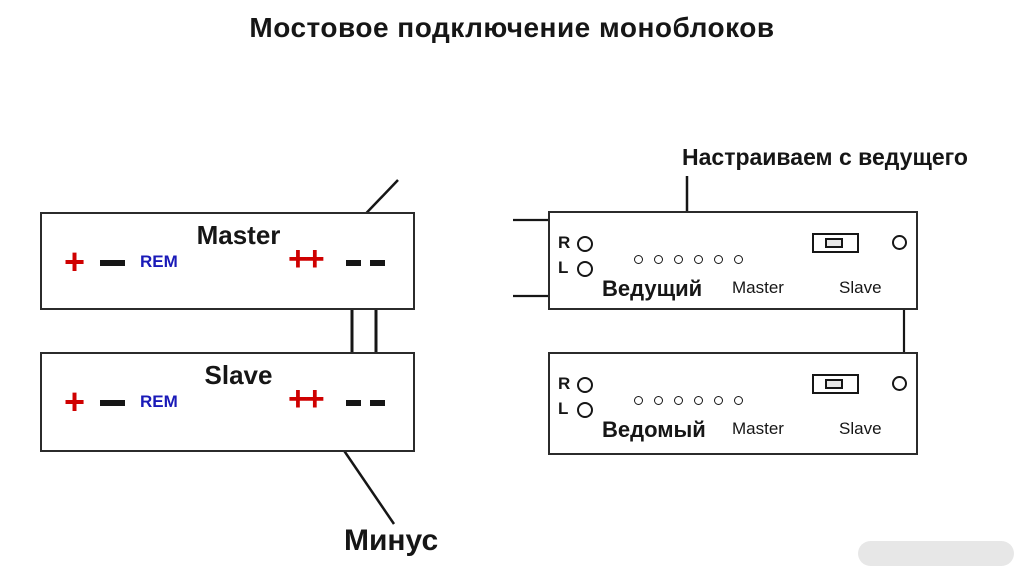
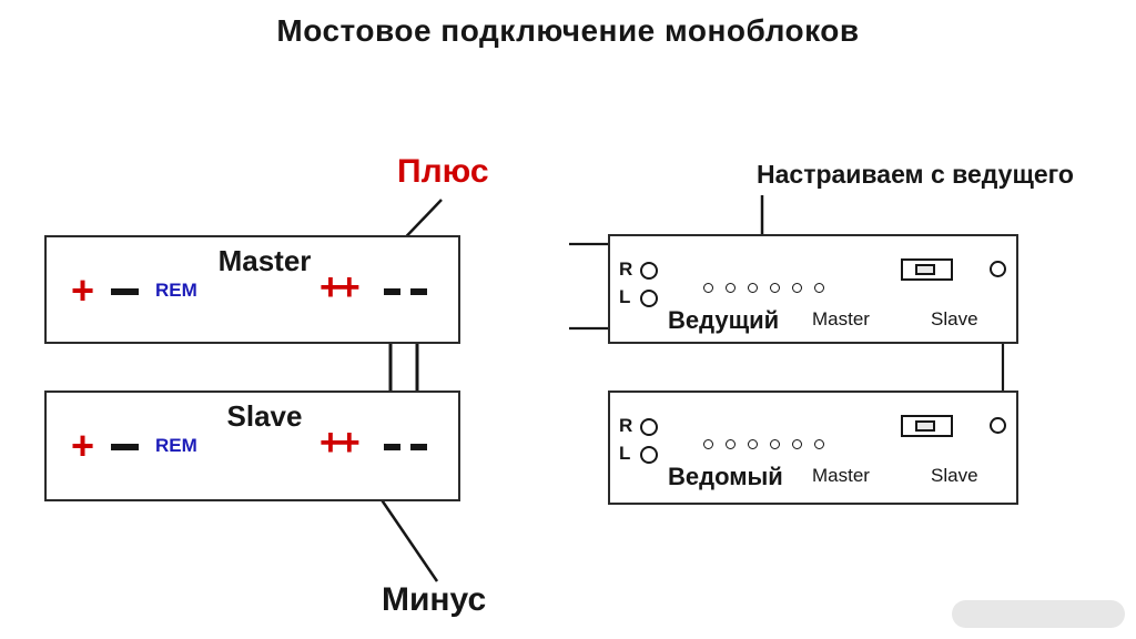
  Мостовое подключение моноблоков
+ Плюс
  Master
  +
  REM
  ++
  Slave
  +
  REM
  ++
  Минус
  Настраиваем с ведущего
  R
  L
  Ведущий
  Master
  Slave
  R
  L
  Ведомый
  Master
  Slave
